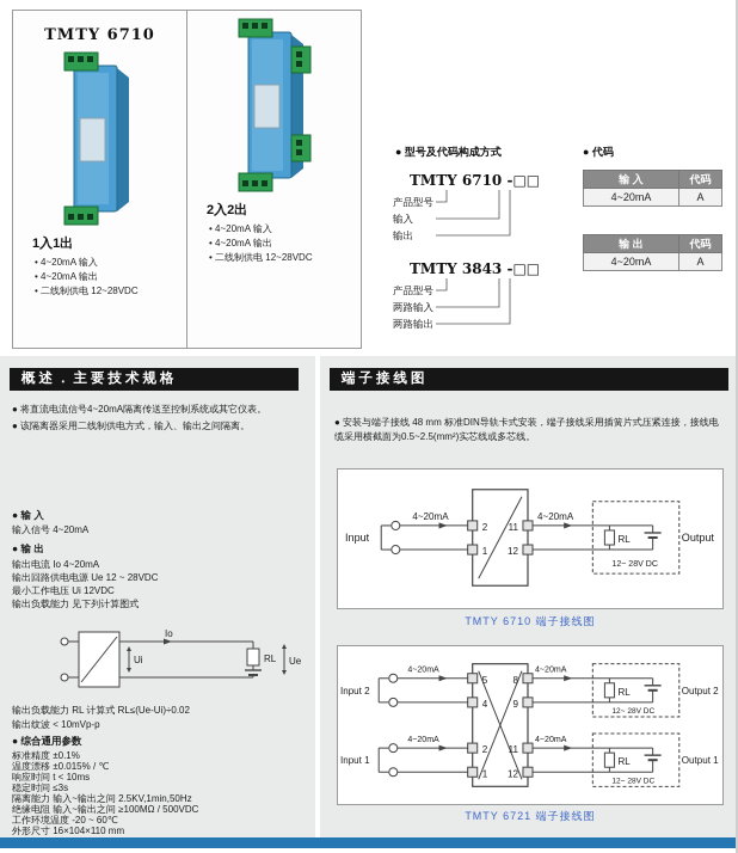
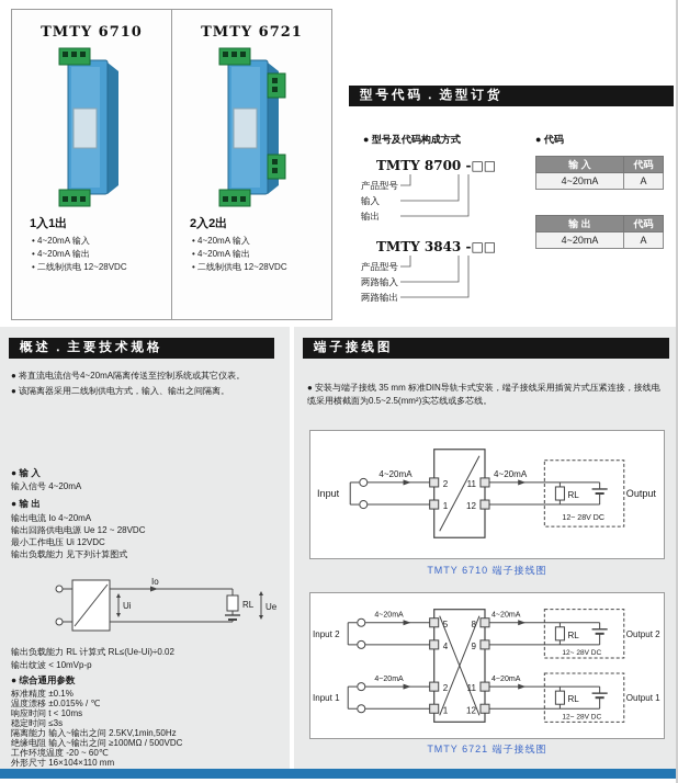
  TMTY 6710
  1入1出
  • 4~20mA 输入
  • 4~20mA 输出
  • 二线制供电 12~28VDC
+ TMTY 6721
  2入2出
  • 4~20mA 输入
  • 4~20mA 输出
  • 二线制供电 12~28VDC
+ 型号代码．选型订货
  ● 型号及代码构成方式
  ● 代码
- TMTY 6710 -□□
+ TMTY 8700 -□□
  产品型号
  输入
  输出
  TMTY 3843 -□□
  产品型号
  两路输入
  两路输出
  输 入	代码
  4~20mA	A
  输 出	代码
  4~20mA	A
  概述．主要技术规格
  ● 将直流电流信号4~20mA隔离传送至控制系统或其它仪表。
  ● 该隔离器采用二线制供电方式，输入、输出之间隔离。
  ● 输 入
  输入信号 4~20mA
  ● 输 出
  输出电流 Io 4~20mA
  输出回路供电电源 Ue 12 ~ 28VDC
  最小工作电压 Ui 12VDC
  输出负载能力 见下列计算图式
  Io
  Ui
  RL
  Ue
  输出负载能力 RL 计算式 RL≤(Ue-Ui)÷0.02
  输出纹波 < 10mVp-p
  ● 综合通用参数
  标准精度 ±0.1%
  温度漂移 ±0.015% / ℃
  响应时间 t < 10ms
  稳定时间 ≤3s
  隔离能力 输入~输出之间 2.5KV,1min,50Hz
  绝缘电阻 输入~输出之间 ≥100MΩ / 500VDC
  工作环境温度 -20 ~ 60℃
  外形尺寸 16×104×110 mm
  端子接线图
- ● 安装与端子接线 48 mm 标准DIN导轨卡式安装，端子接线采用插簧片式压紧连接，接线电缆采用横截面为0.5~2.5(mm²)实芯线或多芯线。
+ ● 安装与端子接线 35 mm 标准DIN导轨卡式安装，端子接线采用插簧片式压紧连接，接线电缆采用横截面为0.5~2.5(mm²)实芯线或多芯线。
  Input
  4~20mA
  2
  1
  11
  12
  4~20mA
  RL
  Output
  TMTY 6710 端子接线图
  Input 2
  5
  4
  8
  9
  RL
  Output 2
  Input 1
  2
  1
  11
  12
  RL
  Output 1
  TMTY 6721 端子接线图
